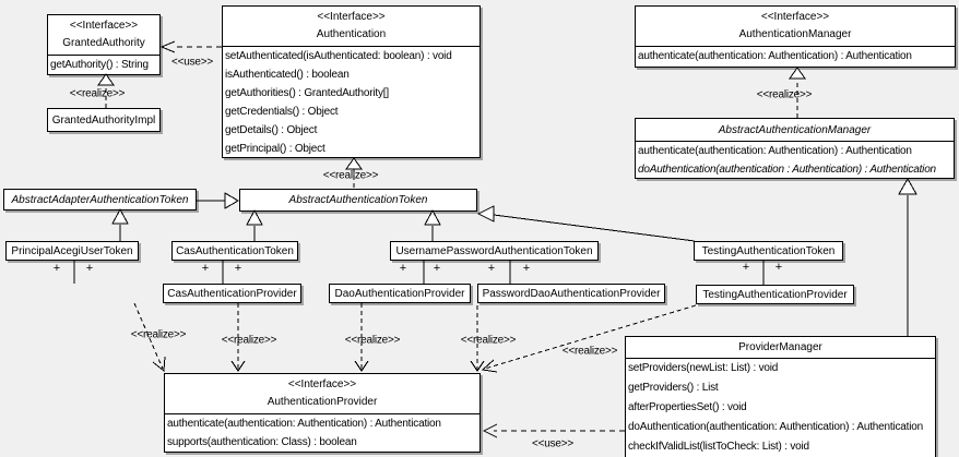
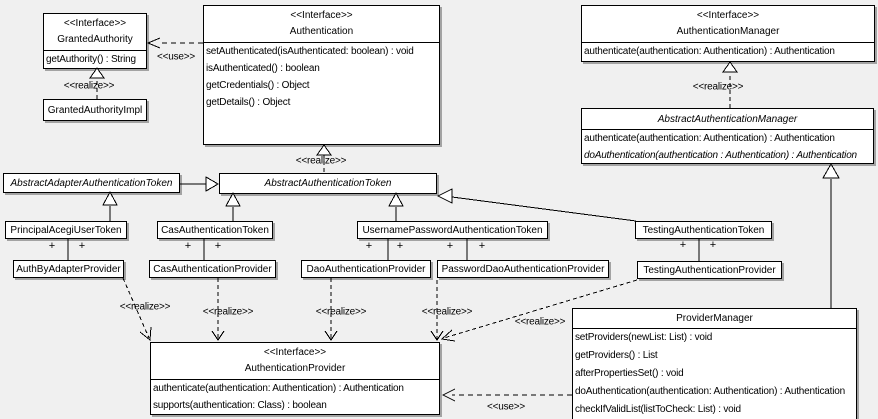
  <<Interface>>
  GrantedAuthority
  getAuthority() : String
  GrantedAuthorityImpl
  <<Interface>>
  Authentication
  setAuthenticated(isAuthenticated: boolean) : void
  isAuthenticated() : boolean
- getAuthorities() : GrantedAuthority[]
  getCredentials() : Object
  getDetails() : Object
- getPrincipal() : Object
  <<Interface>>
  AuthenticationManager
  authenticate(authentication: Authentication) : Authentication
  AbstractAuthenticationManager
  authenticate(authentication: Authentication) : Authentication
  doAuthentication(authentication : Authentication) : Authentication
  AbstractAdapterAuthenticationToken
  AbstractAuthenticationToken
  PrincipalAcegiUserToken
  CasAuthenticationToken
  UsernamePasswordAuthenticationToken
  TestingAuthenticationToken
+ AuthByAdapterProvider
  CasAuthenticationProvider
  DaoAuthenticationProvider
  PasswordDaoAuthenticationProvider
  TestingAuthenticationProvider
  <<Interface>>
  AuthenticationProvider
  authenticate(authentication: Authentication) : Authentication
  supports(authentication: Class) : boolean
  ProviderManager
  setProviders(newList: List) : void
  getProviders() : List
  afterPropertiesSet() : void
  doAuthentication(authentication: Authentication) : Authentication
  checkIfValidList(listToCheck: List) : void
  <<use>>
  <<realize>>
  <<realize>>
  <<realize>>
  <<realize>>
  <<realize>>
  <<realize>>
  <<realize>>
  <<realize>>
  <<use>>
  +
  +
  +
  +
  +
  +
  +
  +
  +
  +
